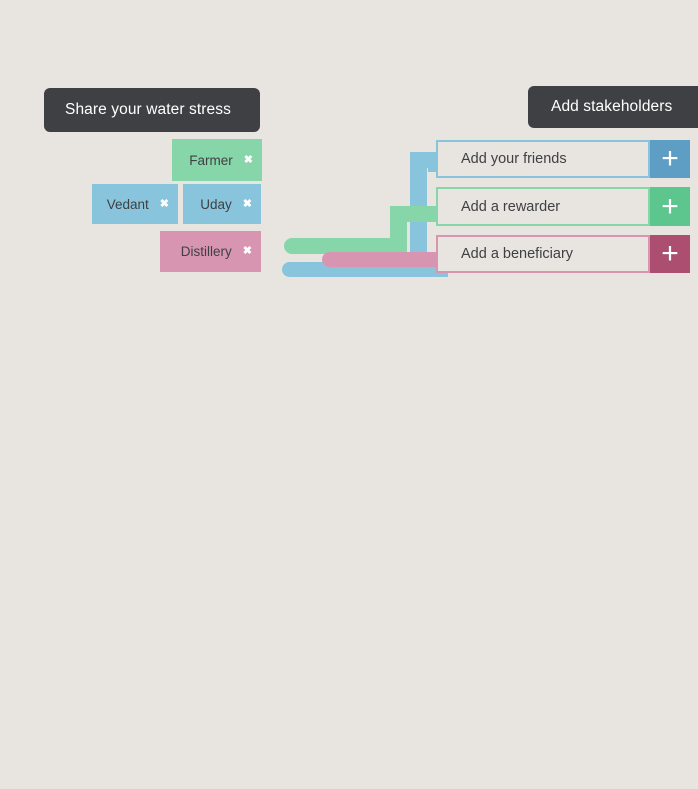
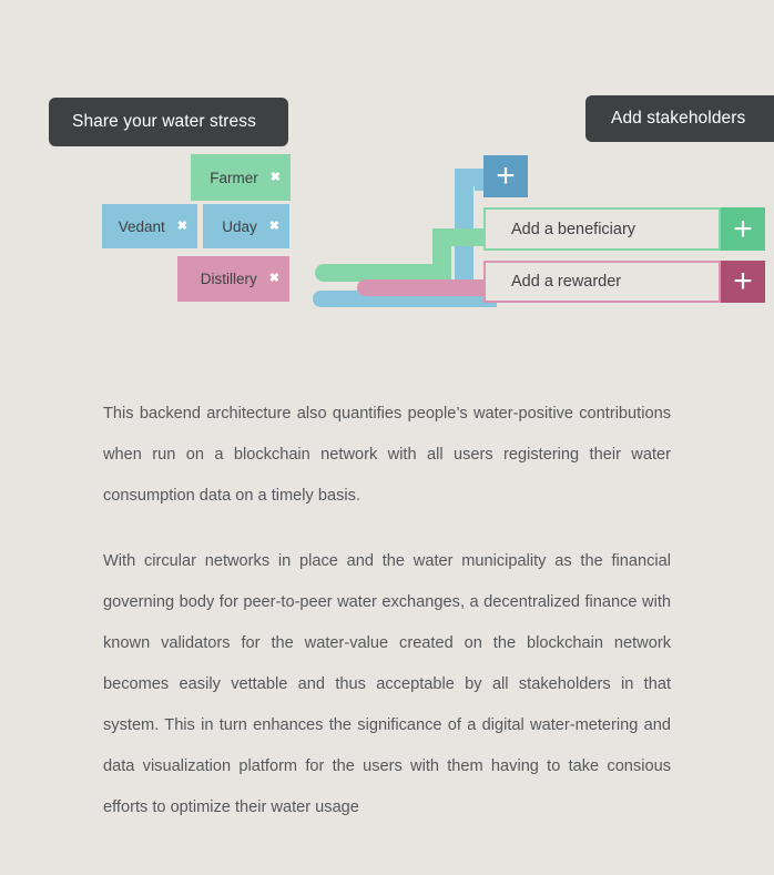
  Share your water stress
  Add stakeholders
  Farmer
  ✖
  Vedant
  ✖
  Uday
  ✖
  Distillery
  ✖
- Add your friends
  +
- Add a rewarder
+ Add a beneficiary
  +
- Add a beneficiary
+ Add a rewarder
  +
+ This backend architecture also quantifies people’s water-positive contributions when run on a blockchain network with all users registering their water consumption data on a timely basis.
+ With circular networks in place and the water municipality as the financial governing body for peer-to-peer water exchanges, a decentralized finance with known validators for the water-value created on the blockchain network becomes easily vettable and thus acceptable by all stakeholders in that system. This in turn enhances the significance of a digital water-metering and data visualization platform for the users with them having to take consious efforts to optimize their water usage
